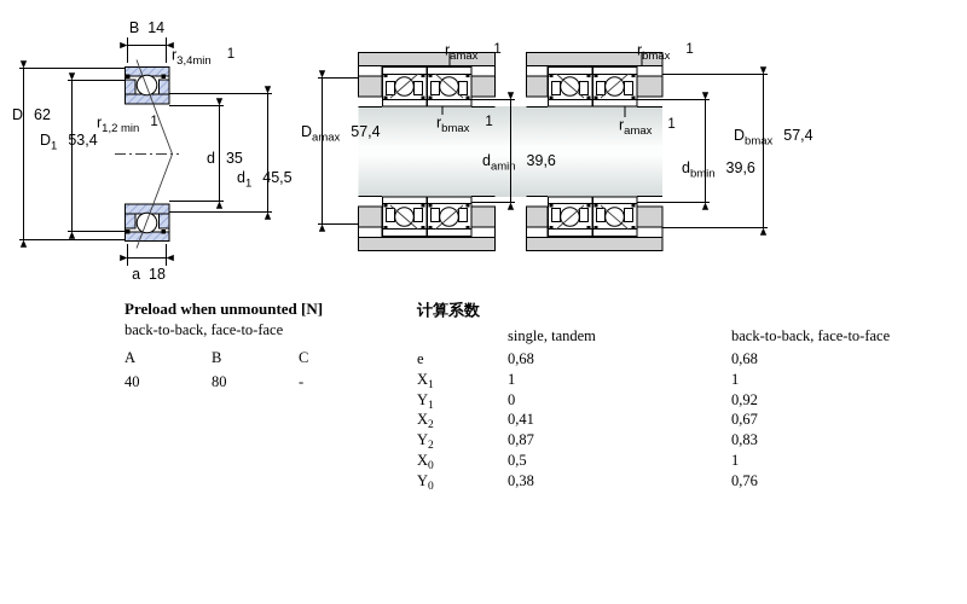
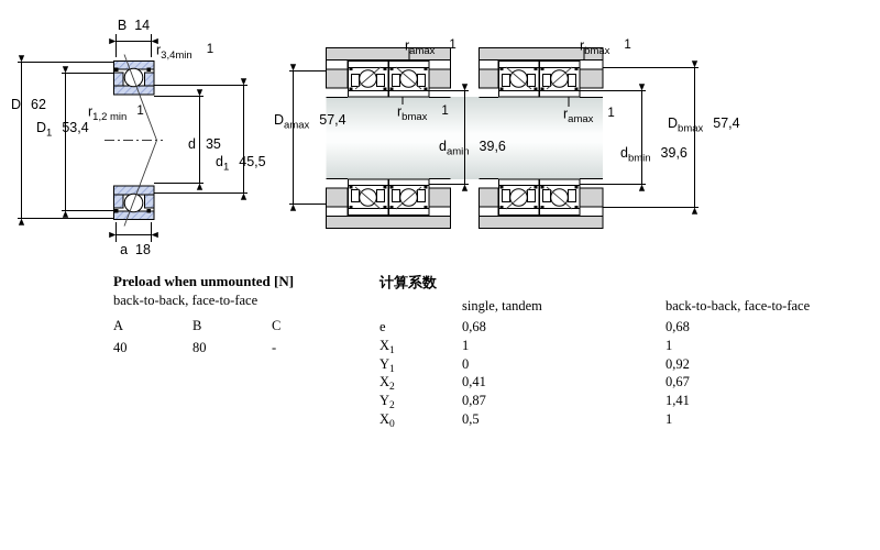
  B 14
  r3,4min1
  D 62
  D1 53,4
  r1,2 min1
  d 35
  d1 45,5
  a 18
  ramax1
  Damax 57,4
  rbmax1
  damin 39,6
  rbmax1
  ramax1
  dbmin 39,6
  Dbmax 57,4
  Preload when unmounted [N]
  back-to-back, face-to-face
  A B C
  40 80 -
  计算系数
  single, tandem
  back-to-back, face-to-face
  e 0,68 0,68
  X11 1
  Y10 0,92
  X20,41 0,67
- Y20,87 0,83
+ Y20,87 1,41
  X00,5 1
- Y00,38 0,76
